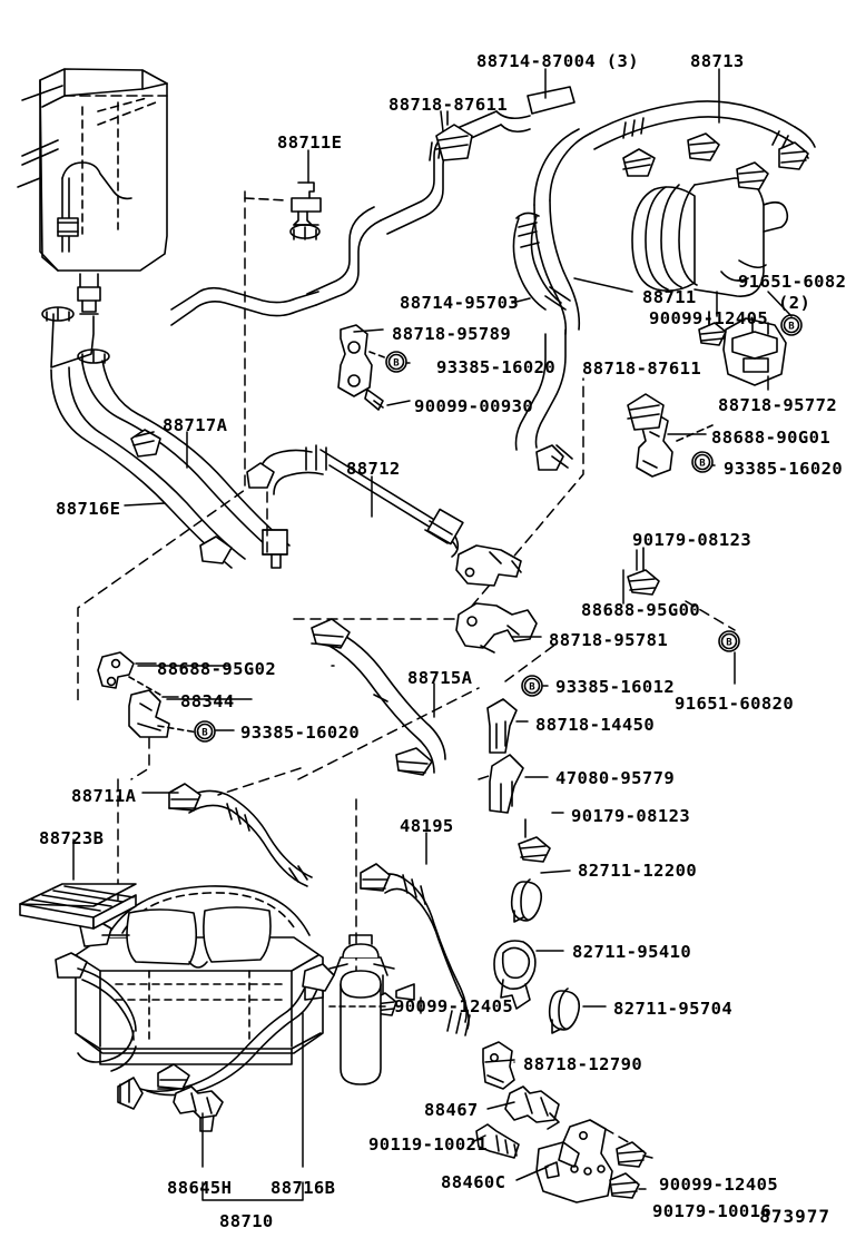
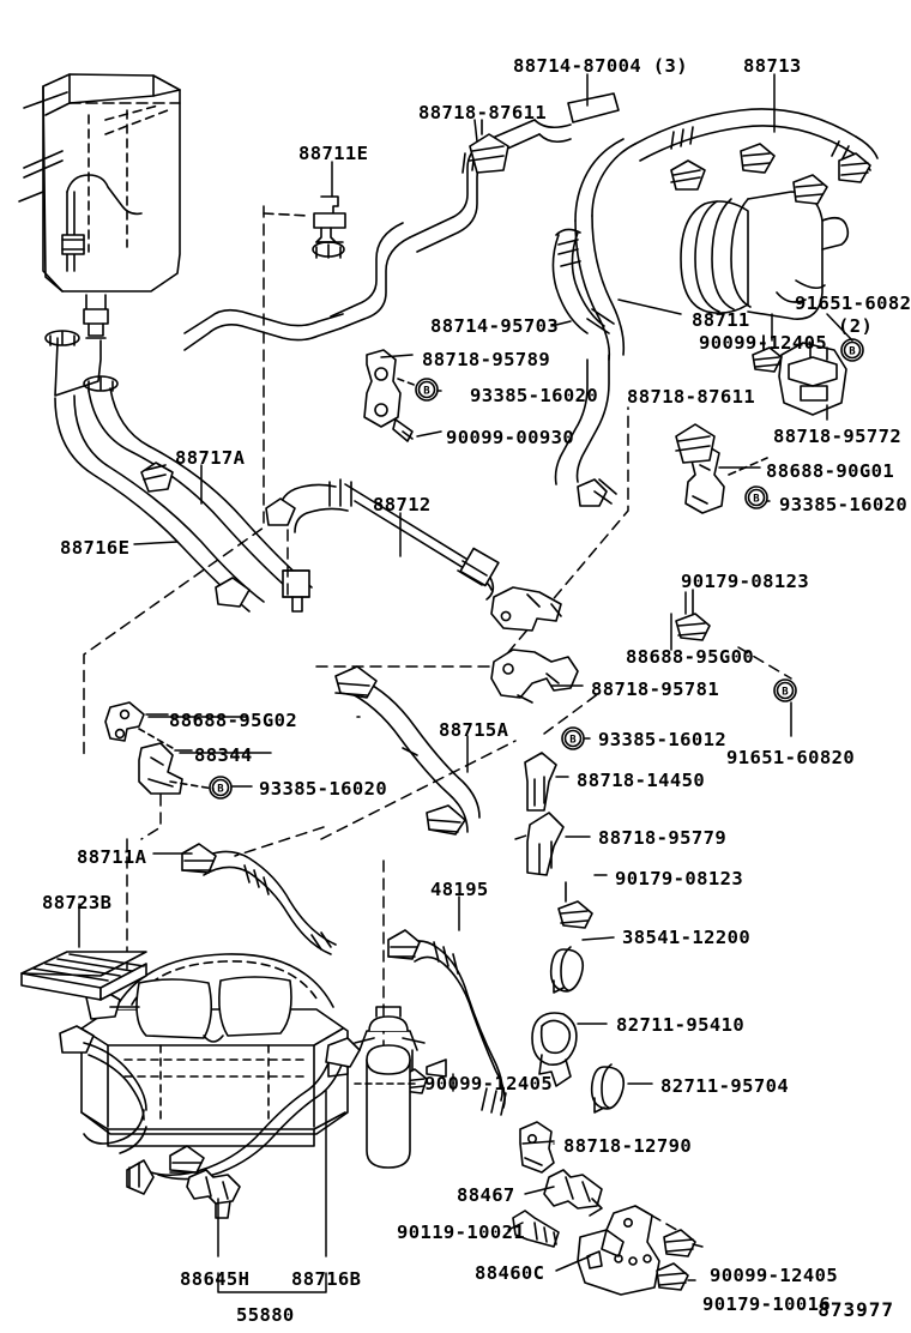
  B
  B
  B
  B
  B
  B
  88714-87004 (3)
  88713
  88718-87611
  88711E
  91651-6082
  (2)
  88711
  90099-12405
  88714-95703
  88718-95789
  93385-16020
  88718-87611
  90099-00930
  88718-95772
  88688-90G01
  93385-16020
  88717A
  88712
  88716E
  90179-08123
  88688-95G00
  88718-95781
  88688-95G02
  88715A
  93385-16012
  91651-60820
  88344
  88718-14450
  93385-16020
- 47080-95779
+ 88718-95779
  88711A
  90179-08123
  48195
  88723B
- 82711-12200
+ 38541-12200
  82711-95410
  90099-12405
  82711-95704
  88718-12790
  88467
  90119-10021
  90099-12405
  88460C
  90179-10016
  88645H
  88716B
- 88710
+ 55880
  873977
